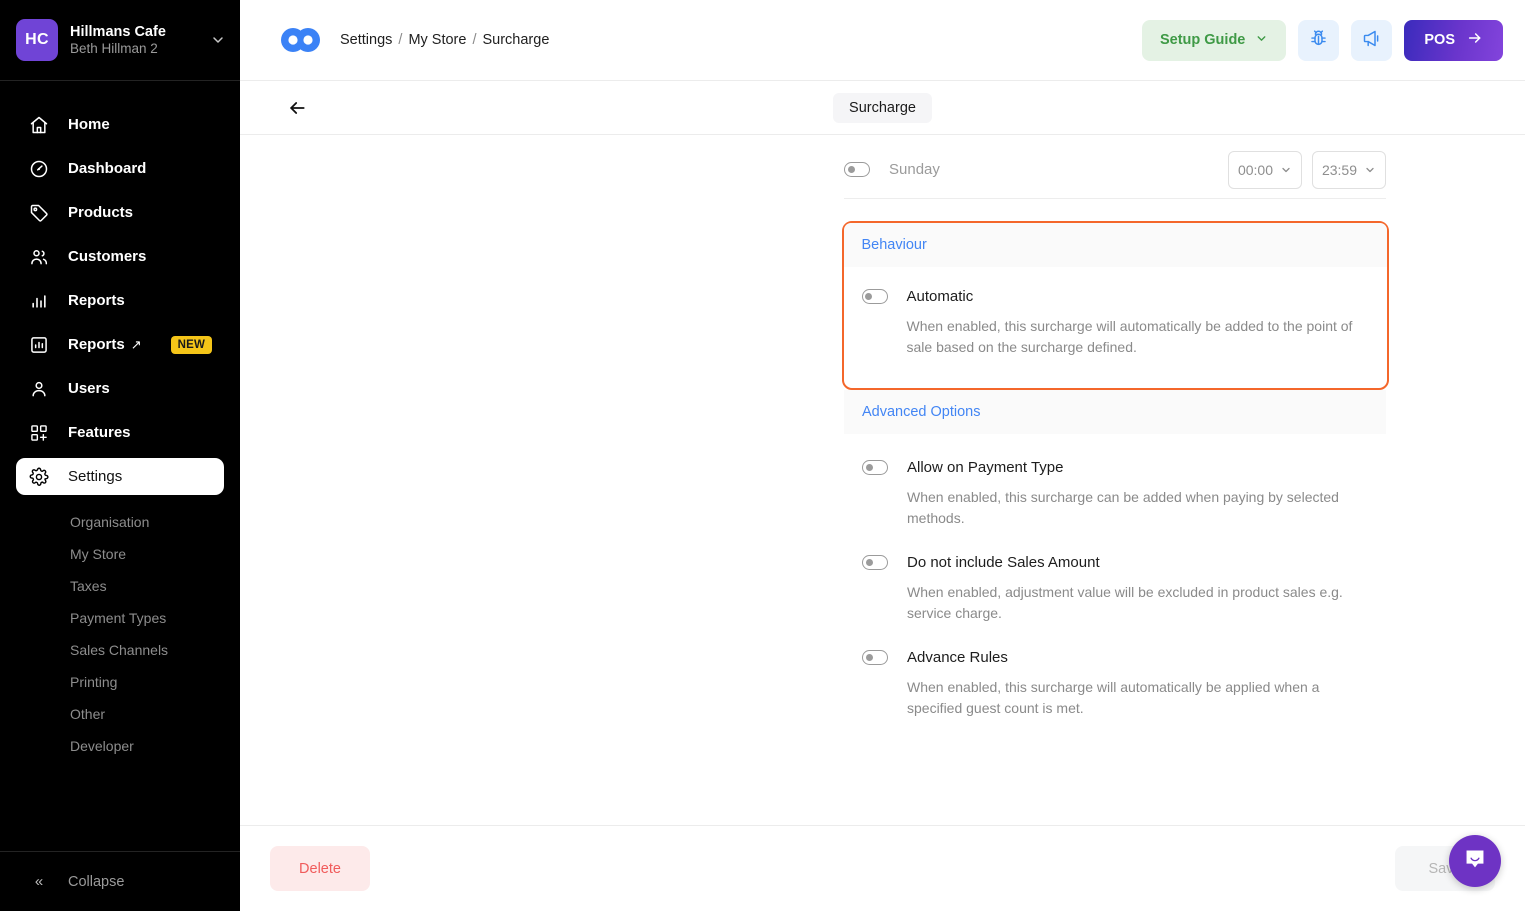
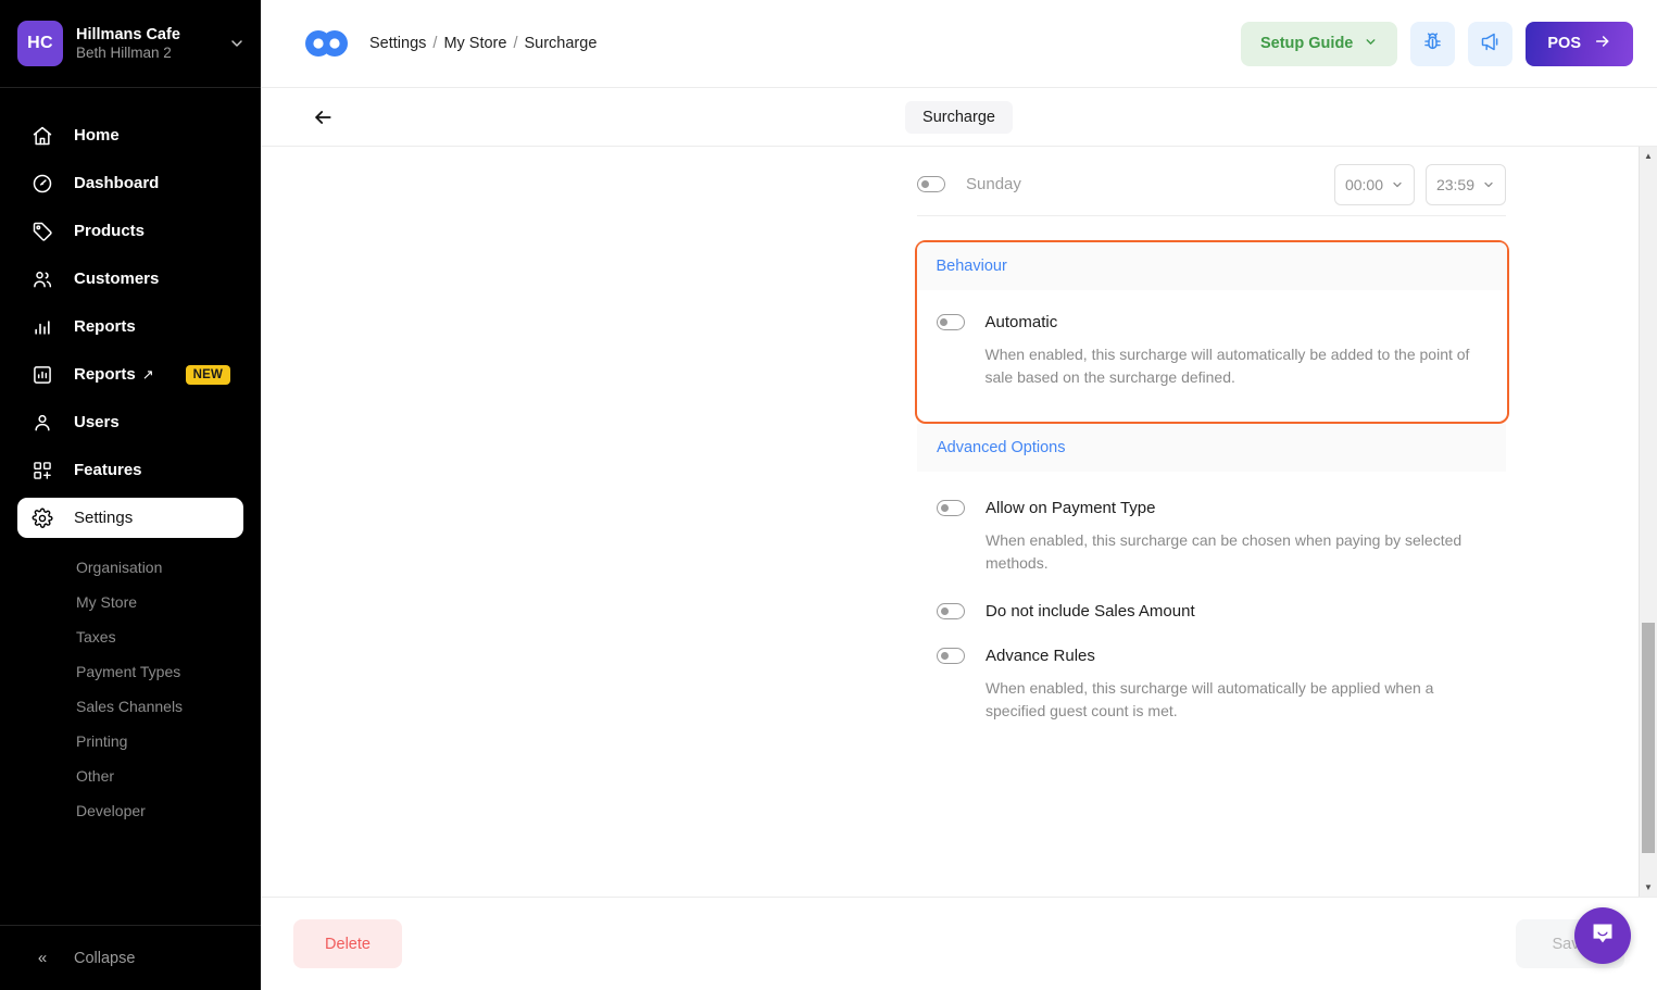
  HC
  Hillmans Cafe
  Beth Hillman 2
  Home
  Dashboard
  Products
  Customers
  Reports
  Reports
  ↗
  NEW
  Users
  Features
  Settings
  Organisation
  My Store
  Taxes
  Payment Types
  Sales Channels
  Printing
  Other
  Developer
  «
  Collapse
  Settings
  /
  My Store
  /
  Surcharge
  Setup Guide
  POS
  Surcharge
  Sunday
  00:00
  23:59
  Behaviour
  Automatic
  When enabled, this surcharge will automatically be added to the point of sale based on the surcharge defined.
  Advanced Options
  Allow on Payment Type
- When enabled, this surcharge can be added when paying by selected methods.
+ When enabled, this surcharge can be chosen when paying by selected methods.
  Do not include Sales Amount
- When enabled, adjustment value will be excluded in product sales e.g. service charge.
  Advance Rules
  When enabled, this surcharge will automatically be applied when a specified guest count is met.
+ ▲
+ ▼
  Delete
